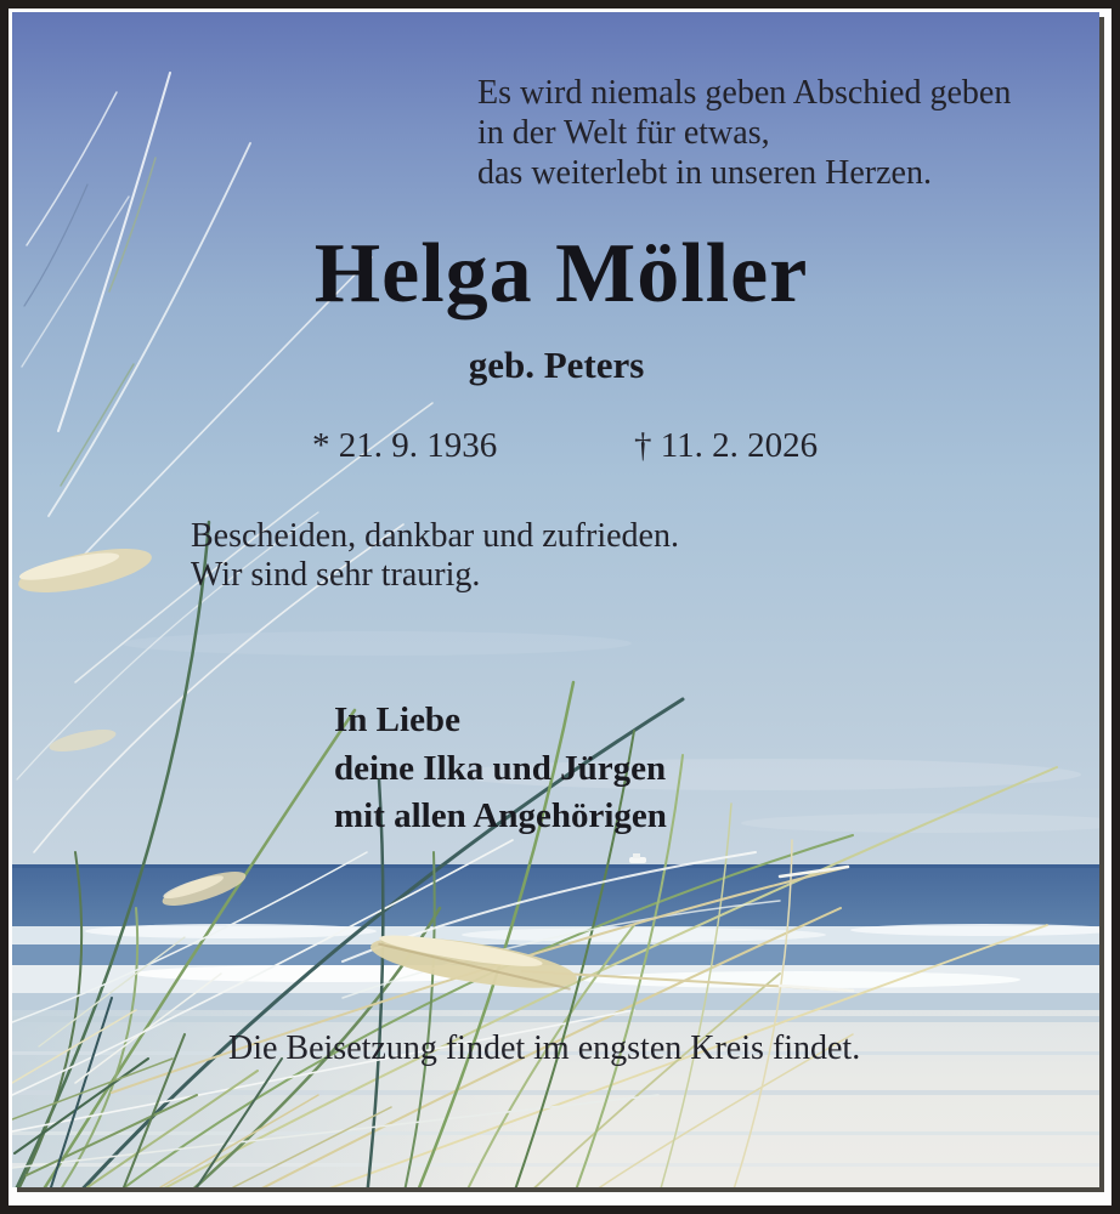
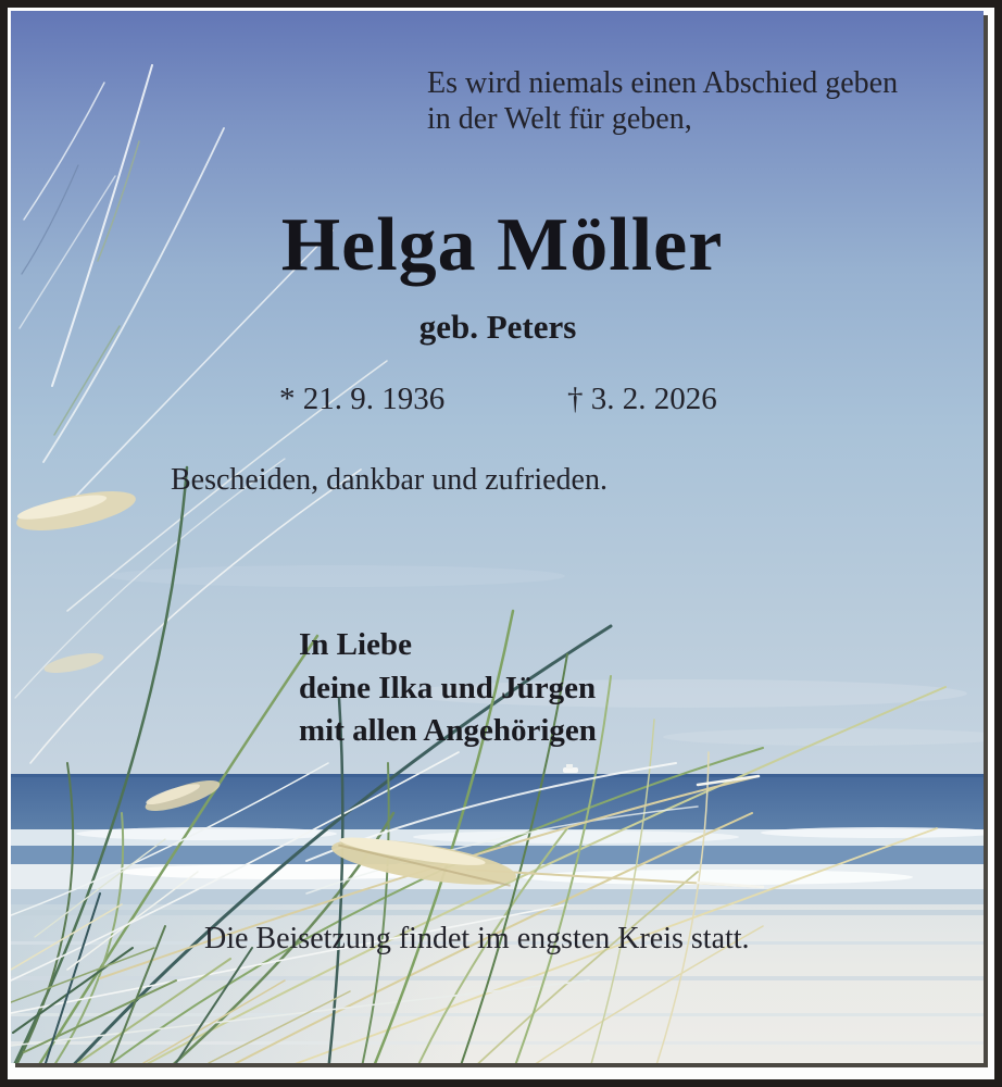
- Es wird niemals geben Abschied geben
+ Es wird niemals einen Abschied geben
- in der Welt für etwas,
+ in der Welt für geben,
- das weiterlebt in unseren Herzen.
  Helga Möller
  geb. Peters
  * 21. 9. 1936
- † 11. 2. 2026
+ † 3. 2. 2026
  Bescheiden, dankbar und zufrieden.
- Wir sind sehr traurig.
  In Liebe
  deine Ilka und Jürgen
  mit allen Angehörigen
- Die Beisetzung findet im engsten Kreis findet.
+ Die Beisetzung findet im engsten Kreis statt.
